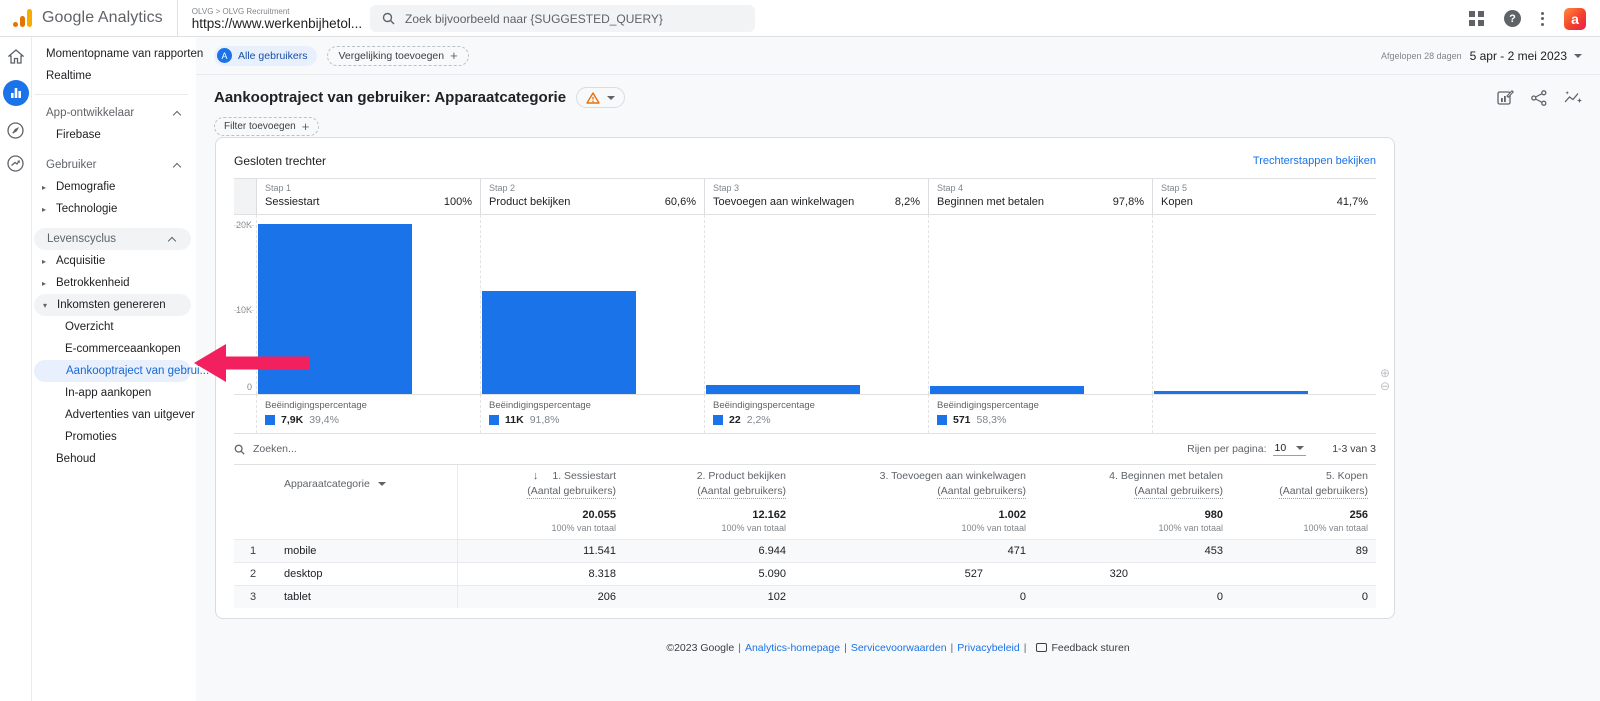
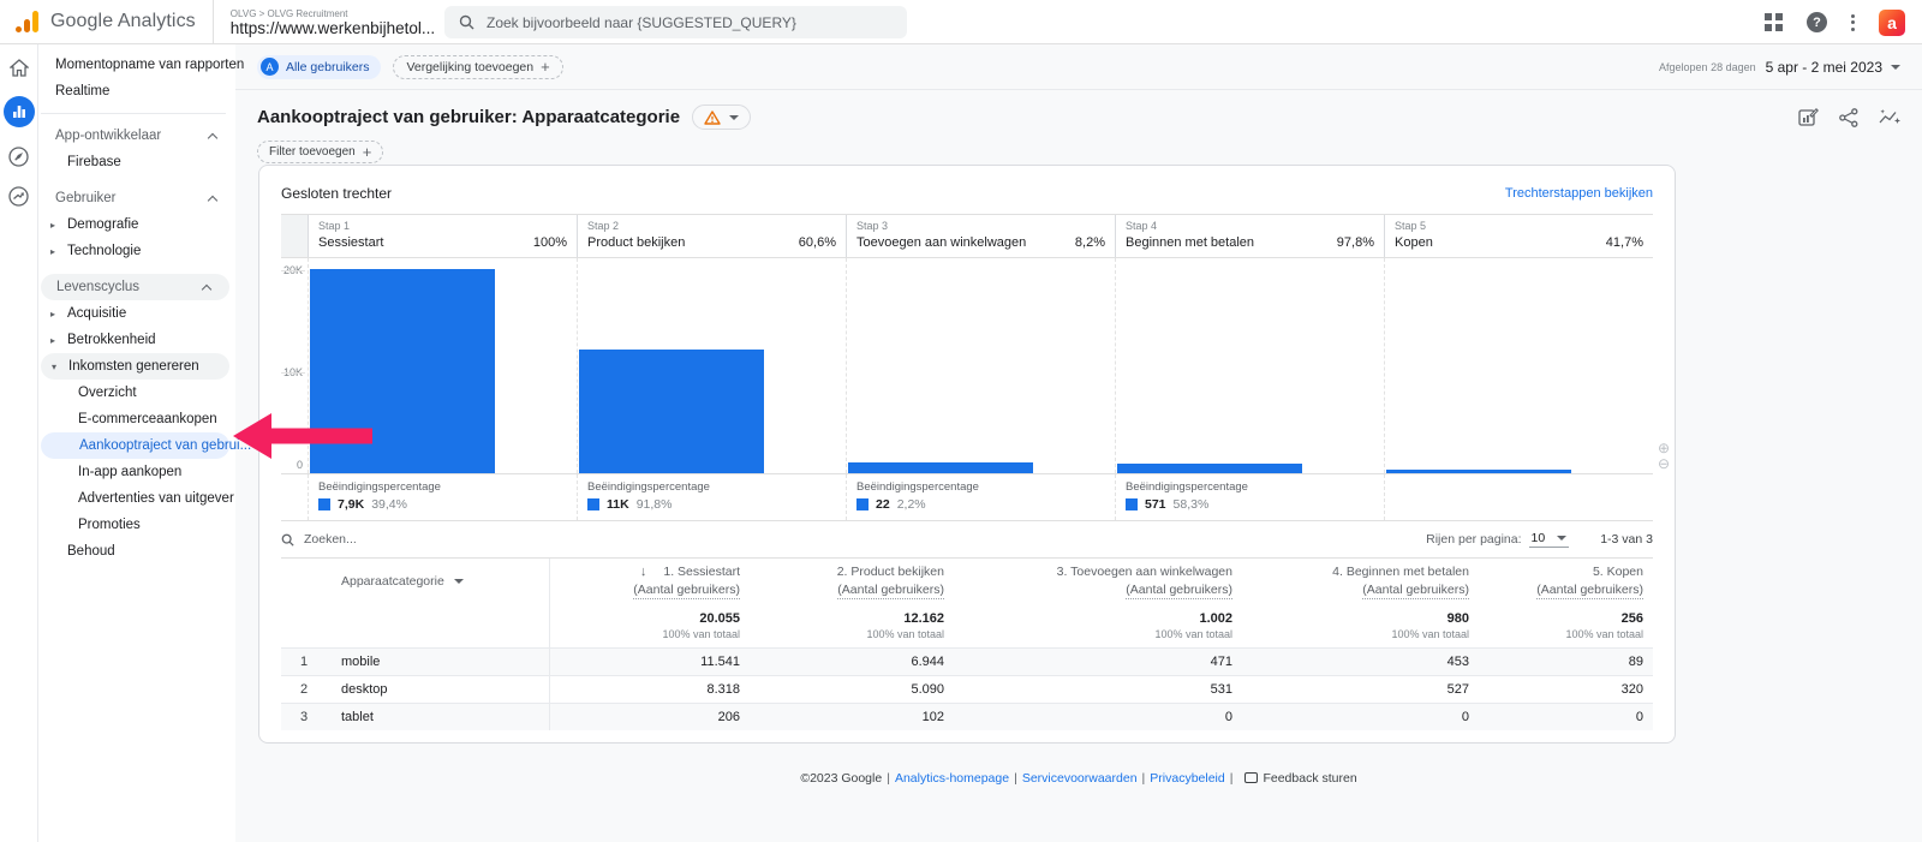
  Google Analytics
  OLVG > OLVG Recruitment
  https://www.werkenbijhetol...
  Zoek bijvoorbeeld naar {SUGGESTED_QUERY}
  ?
  a
  Momentopname van rapporten
  Realtime
  App-ontwikkelaar
  Firebase
  Gebruiker
  ▸
  Demografie
  ▸
  Technologie
  Levenscyclus
  ▸
  Acquisitie
  ▸
  Betrokkenheid
  ▾
  Inkomsten genereren
  Overzicht
  E-commerceaankopen
  Aankooptraject van gebrui..
  In-app aankopen
  Advertenties van uitgever
  Promoties
  Behoud
  A
  Alle gebruikers
  Vergelijking toevoegen
  +
  Afgelopen 28 dagen
  5 apr - 2 mei 2023
  Aankooptraject van gebruiker: Apparaatcategorie
  Filter toevoegen
  +
  Gesloten trechter
  Trechterstappen bekijken
  Stap 1
  Sessiestart
  100%
  Stap 2
  Product bekijken
  60,6%
  Stap 3
  Toevoegen aan winkelwagen
  8,2%
  Stap 4
  Beginnen met betalen
  97,8%
  Stap 5
  Kopen
  41,7%
  20K
  10K
  0
  ⊕
  ⊖
  Beëindigingspercentage
  7,9K
  39,4%
  Beëindigingspercentage
  11K
  91,8%
  Beëindigingspercentage
  22
  2,2%
  Beëindigingspercentage
  571
  58,3%
  Zoeken...
  Rijen per pagina:
  10
  1-3 van 3
  Apparaatcategorie
  ↓
  1. Sessiestart
  (Aantal gebruikers)
  2. Product bekijken
  (Aantal gebruikers)
  3. Toevoegen aan winkelwagen
  (Aantal gebruikers)
  4. Beginnen met betalen
  (Aantal gebruikers)
  5. Kopen
  (Aantal gebruikers)
  20.055
  100% van totaal
  12.162
  100% van totaal
  1.002
  100% van totaal
  980
  100% van totaal
  256
  100% van totaal
  1
  mobile
  11.541
  6.944
  471
  453
  89
  2
  desktop
  8.318
  5.090
+ 531
  527
  320
  3
  tablet
  206
  102
  0
  0
  0
  ©2023 Google | Analytics-homepage | Servicevoorwaarden | Privacybeleid | Feedback sturen
